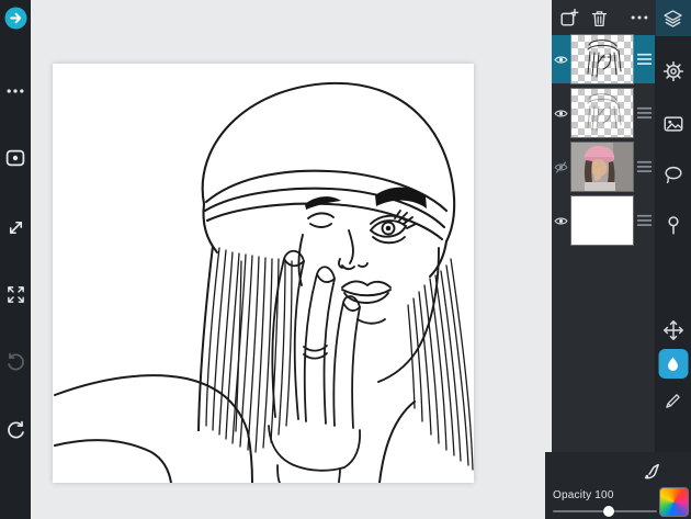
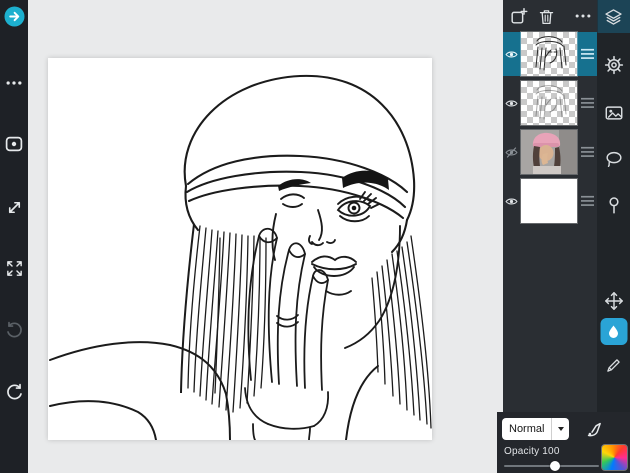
+ Normal
  Opacity 100
